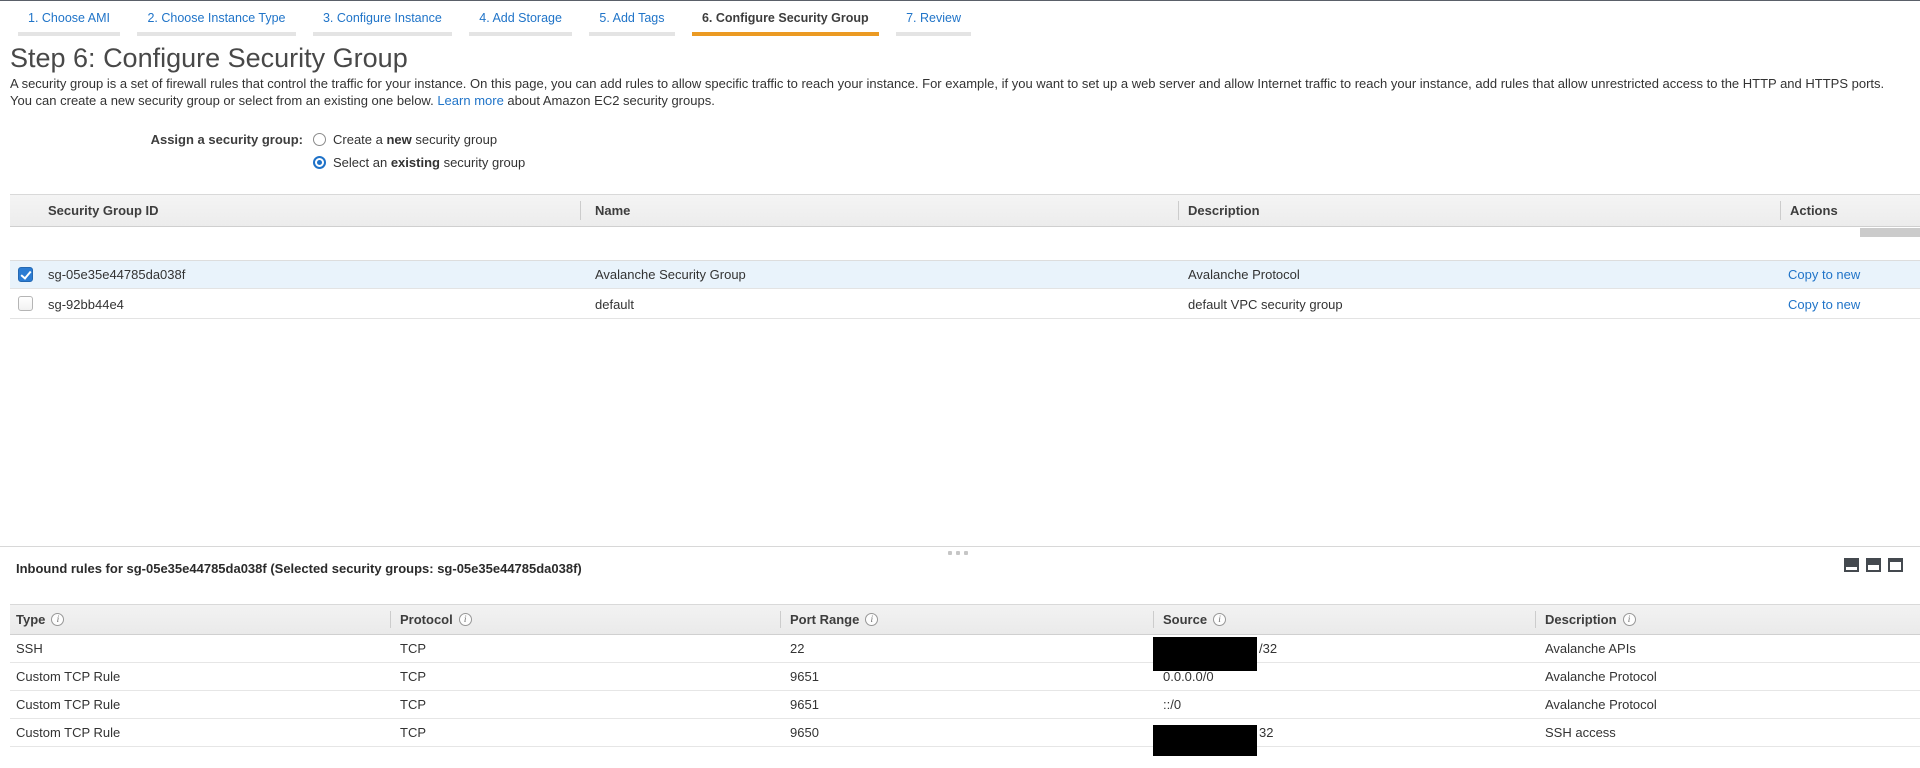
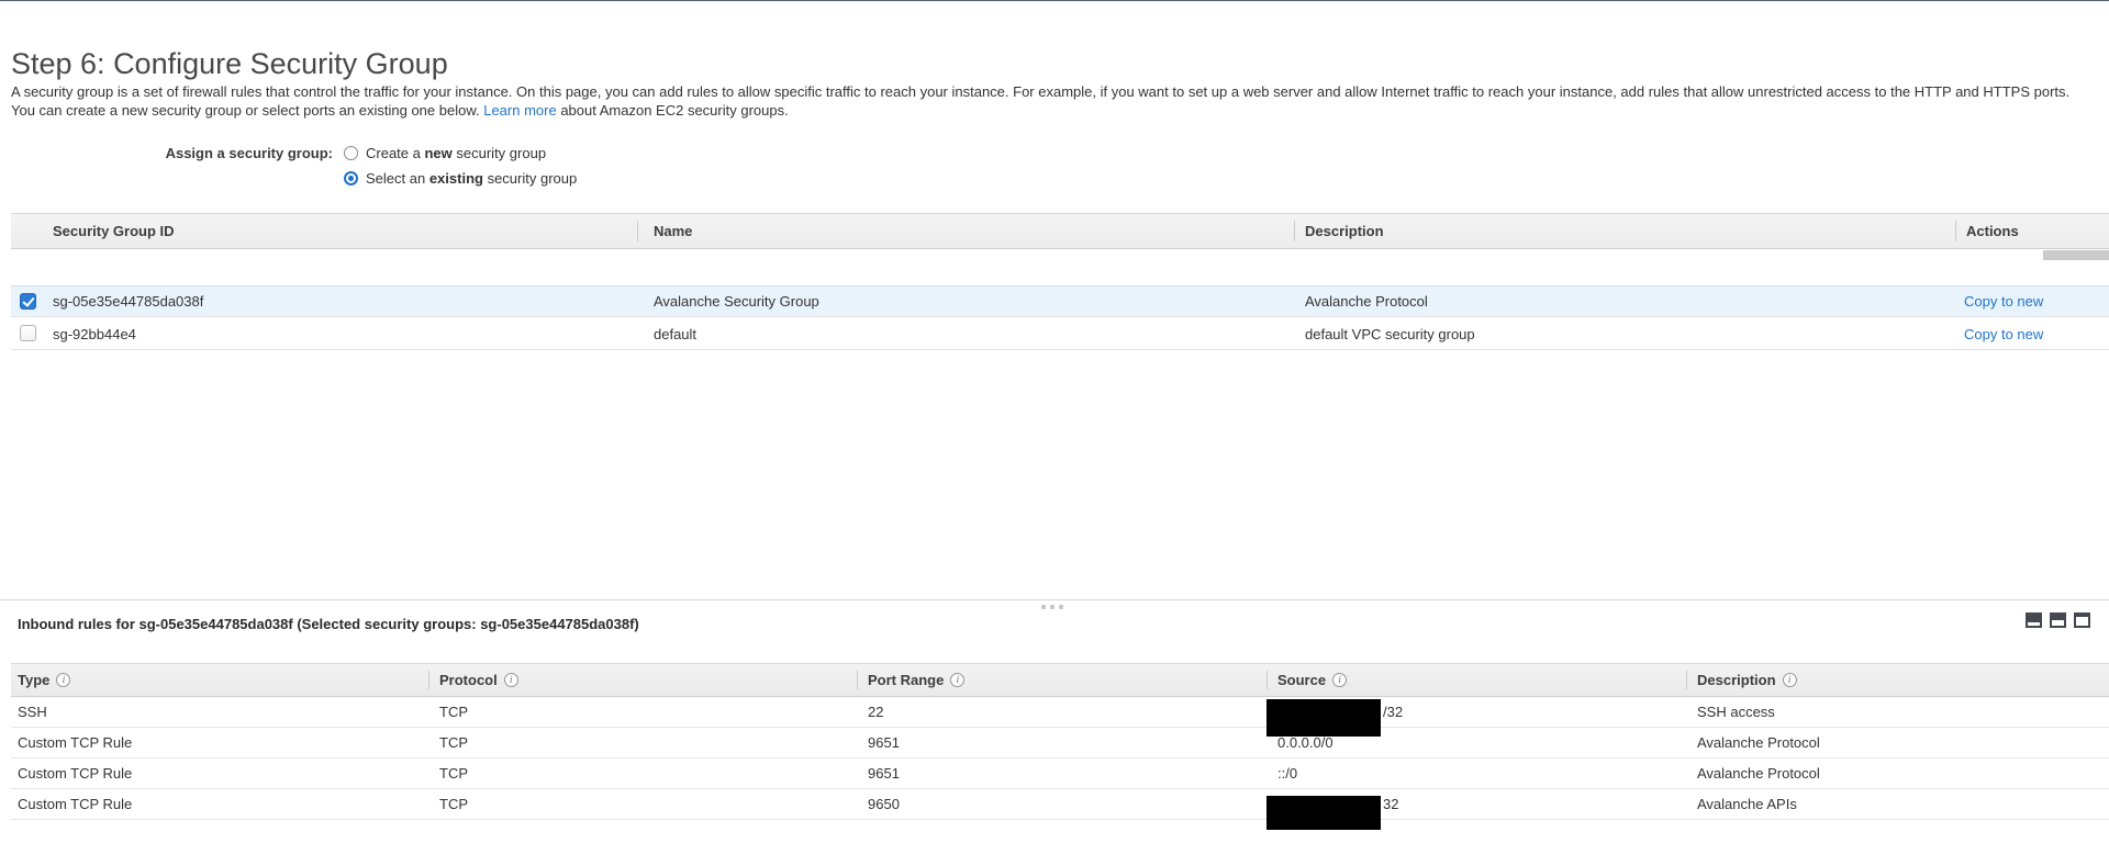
- 1. Choose AMI
- 2. Choose Instance Type
- 3. Configure Instance
- 4. Add Storage
- 5. Add Tags
- 6. Configure Security Group
- 7. Review
  Step 6: Configure Security Group
- A security group is a set of firewall rules that control the traffic for your instance. On this page, you can add rules to allow specific traffic to reach your instance. For example, if you want to set up a web server and allow Internet traffic to reach your instance, add rules that allow unrestricted access to the HTTP and HTTPS ports. You can create a new security group or select from an existing one below. Learn more about Amazon EC2 security groups.
+ A security group is a set of firewall rules that control the traffic for your instance. On this page, you can add rules to allow specific traffic to reach your instance. For example, if you want to set up a web server and allow Internet traffic to reach your instance, add rules that allow unrestricted access to the HTTP and HTTPS ports. You can create a new security group or select ports an existing one below. Learn more about Amazon EC2 security groups.
  Assign a security group:
  Create a new security group
  Select an existing security group
  Security Group ID
  Name
  Description
  Actions
  sg-05e35e44785da038f
  Avalanche Security Group
  Avalanche Protocol
  Copy to new
  sg-92bb44e4
  default
  default VPC security group
  Copy to new
  Inbound rules for sg-05e35e44785da038f (Selected security groups: sg-05e35e44785da038f)
  Type
  Protocol
  Port Range
  Source
  Description
  SSH
  TCP
  22
  /32
- Avalanche APIs
+ SSH access
  Custom TCP Rule
  TCP
  9651
  0.0.0.0/0
  Avalanche Protocol
  Custom TCP Rule
  TCP
  9651
  ::/0
  Avalanche Protocol
  Custom TCP Rule
  TCP
  9650
  32
- SSH access
+ Avalanche APIs
